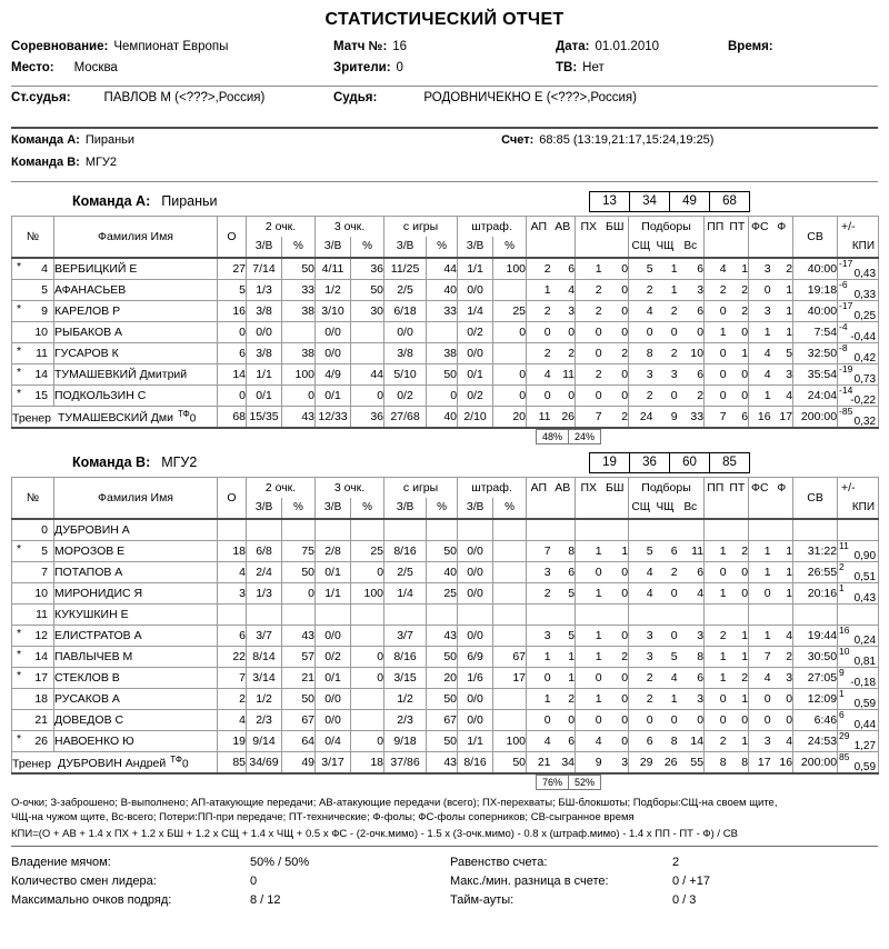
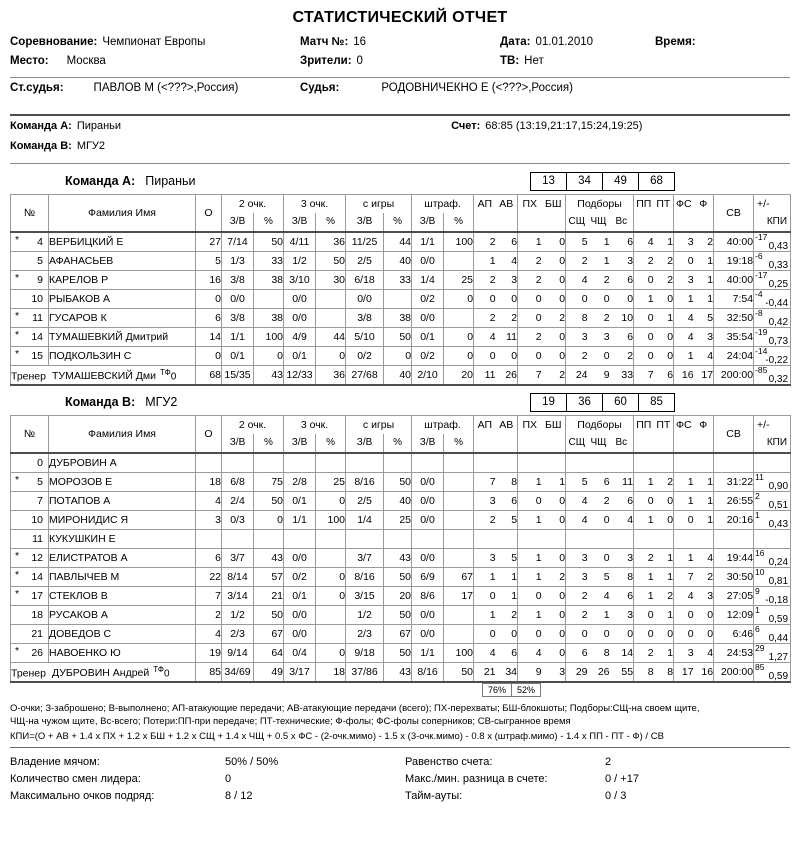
  СТАТИСТИЧЕСКИЙ ОТЧЕТ
  Соревнование:
  Чемпионат Европы
  Матч №:
  16
  Дата:
  01.01.2010
  Время:
  Место:
  Москва
  Зрители:
  0
  ТВ:
  Нет
  Ст.судья:
  ПАВЛОВ М (<???>,Россия)
  Судья:
  РОДОВНИЧЕКНО Е (<???>,Россия)
  Команда А:
  Пираньи
  Счет:
  68:85 (13:19,21:17,15:24,19:25)
  Команда В:
  МГУ2
  Команда А:
  Пираньи
  13
  34
  49
  68
  №	Фамилия Имя	О	2 очк.	3 очк.	с игры	штраф.	АП	АВ	ПХ	БШ	Подборы	ПП	ПТ	ФС	Ф	СВ	+/-
  З/В	%	З/В	%	З/В	%	З/В	%					СЩ	ЧЩ	Вс					КПИ
  * 4	ВЕРБИЦКИЙ Е	27	7/14	50	4/11	36	11/25	44	1/1	100	2	6	1	0	5	1	6	4	1	3	2	40:00	-170,43
  5	АФАНАСЬЕВ	5	1/3	33	1/2	50	2/5	40	0/0		1	4	2	0	2	1	3	2	2	0	1	19:18	-60,33
  * 9	КАРЕЛОВ Р	16	3/8	38	3/10	30	6/18	33	1/4	25	2	3	2	0	4	2	6	0	2	3	1	40:00	-170,25
  10	РЫБАКОВ А	0	0/0		0/0		0/0		0/2	0	0	0	0	0	0	0	0	1	0	1	1	7:54	-4-0,44
  * 11	ГУСАРОВ К	6	3/8	38	0/0		3/8	38	0/0		2	2	0	2	8	2	10	0	1	4	5	32:50	-80,42
  * 14	ТУМАШЕВКИЙ Дмитрий	14	1/1	100	4/9	44	5/10	50	0/1	0	4	11	2	0	3	3	6	0	0	4	3	35:54	-190,73
  * 15	ПОДКОЛЬЗИН С	0	0/1	0	0/1	0	0/2	0	0/2	0	0	0	0	0	2	0	2	0	0	1	4	24:04	-14-0,22
  Тренер ТУМАШЕВСКИЙ Дми ТФ0	68	15/35	43	12/33	36	27/68	40	2/10	20	11	26	7	2	24	9	33	7	6	16	17	200:00	-850,32
- 48%
- 24%
  Команда В:
  МГУ2
  19
  36
  60
  85
  №	Фамилия Имя	О	2 очк.	3 очк.	с игры	штраф.	АП	АВ	ПХ	БШ	Подборы	ПП	ПТ	ФС	Ф	СВ	+/-
  З/В	%	З/В	%	З/В	%	З/В	%					СЩ	ЧЩ	Вс					КПИ
  0	ДУБРОВИН А
  * 5	МОРОЗОВ Е	18	6/8	75	2/8	25	8/16	50	0/0		7	8	1	1	5	6	11	1	2	1	1	31:22	110,90
  7	ПОТАПОВ А	4	2/4	50	0/1	0	2/5	40	0/0		3	6	0	0	4	2	6	0	0	1	1	26:55	20,51
- 10	МИРОНИДИС Я	3	1/3	0	1/1	100	1/4	25	0/0		2	5	1	0	4	0	4	1	0	0	1	20:16	10,43
+ 10	МИРОНИДИС Я	3	0/3	0	1/1	100	1/4	25	0/0		2	5	1	0	4	0	4	1	0	0	1	20:16	10,43
  11	КУКУШКИН Е
  * 12	ЕЛИСТРАТОВ А	6	3/7	43	0/0		3/7	43	0/0		3	5	1	0	3	0	3	2	1	1	4	19:44	160,24
  * 14	ПАВЛЫЧЕВ М	22	8/14	57	0/2	0	8/16	50	6/9	67	1	1	1	2	3	5	8	1	1	7	2	30:50	100,81
- * 17	СТЕКЛОВ В	7	3/14	21	0/1	0	3/15	20	1/6	17	0	1	0	0	2	4	6	1	2	4	3	27:05	9-0,18
+ * 17	СТЕКЛОВ В	7	3/14	21	0/1	0	3/15	20	8/6	17	0	1	0	0	2	4	6	1	2	4	3	27:05	9-0,18
  18	РУСАКОВ А	2	1/2	50	0/0		1/2	50	0/0		1	2	1	0	2	1	3	0	1	0	0	12:09	10,59
  21	ДОВЕДОВ С	4	2/3	67	0/0		2/3	67	0/0		0	0	0	0	0	0	0	0	0	0	0	6:46	60,44
  * 26	НАВОЕНКО Ю	19	9/14	64	0/4	0	9/18	50	1/1	100	4	6	4	0	6	8	14	2	1	3	4	24:53	291,27
  Тренер ДУБРОВИН Андрей ТФ0	85	34/69	49	3/17	18	37/86	43	8/16	50	21	34	9	3	29	26	55	8	8	17	16	200:00	850,59
  76%
  52%
  О-очки; З-заброшено; В-выполнено; АП-атакующие передачи; АВ-атакующие передачи (всего); ПХ-перехваты; БШ-блокшоты; Подборы:СЩ-на своем щите,
  ЧЩ-на чужом щите, Вс-всего; Потери:ПП-при передаче; ПТ-технические; Ф-фолы; ФС-фолы соперников; СВ-сыгранное время
  КПИ=(О + АВ + 1.4 х ПХ + 1.2 х БШ + 1.2 х СЩ + 1.4 х ЧЩ + 0.5 х ФС - (2-очк.мимо) - 1.5 х (3-очк.мимо) - 0.8 х (штраф.мимо) - 1.4 х ПП - ПТ - Ф) / СВ
  Владение мячом:
  50% / 50%
  Равенство счета:
  2
  Количество смен лидера:
  0
  Макс./мин. разница в счете:
  0 / +17
  Максимально очков подряд:
  8 / 12
  Тайм-ауты:
  0 / 3
